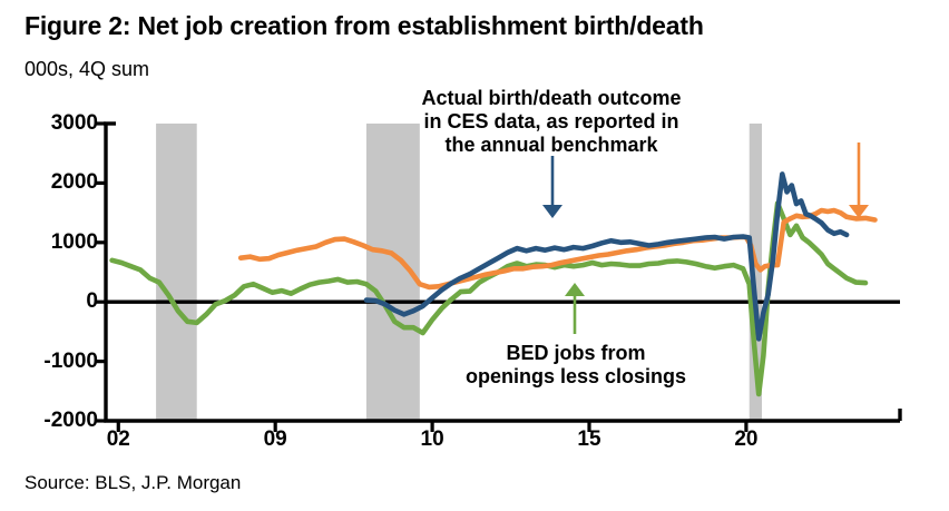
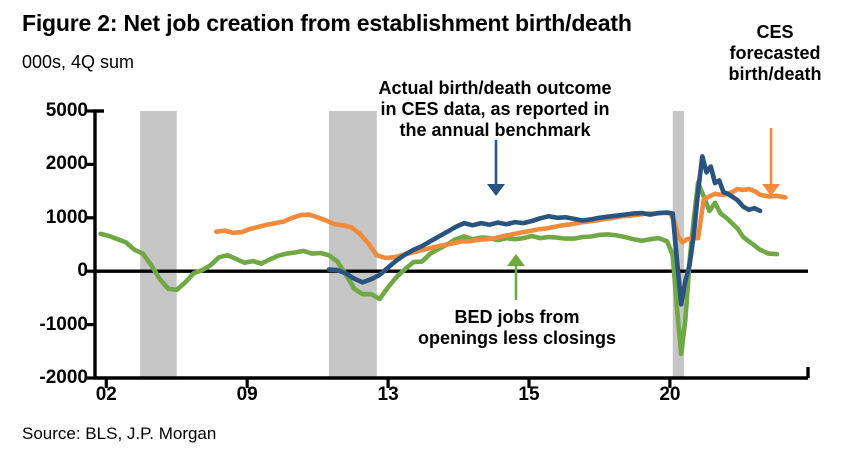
  Figure 2: Net job creation from establishment birth/death
  000s, 4Q sum
  Source: BLS, J.P. Morgan
- 3000
+ 5000
  2000
  1000
  0
  -1000
  -2000
  02
  09
- 10
+ 13
  15
  20
  Actual birth/death outcome
  in CES data, as reported in
  the annual benchmark
+ CES
+ forecasted
+ birth/death
  BED jobs from
  openings less closings
